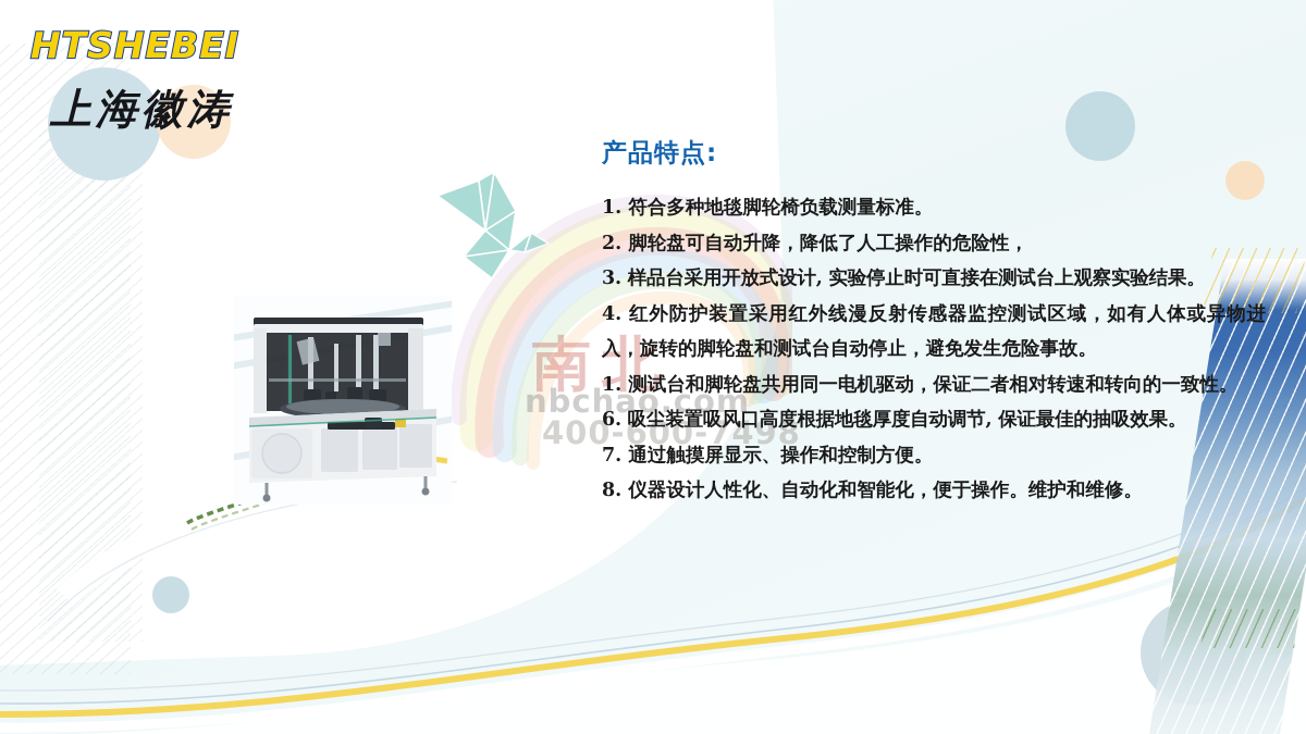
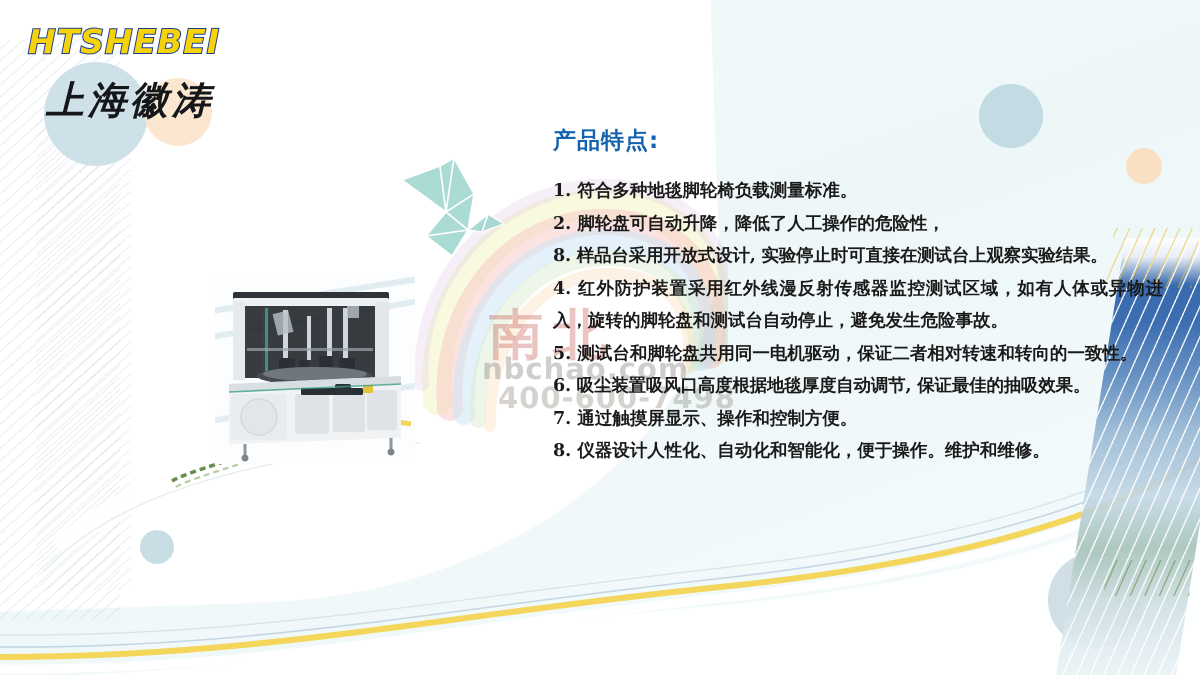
  HTSHEBEI
  上海徽涛
  南北
  nbchao.com
  400-600-7498
  产品特点:
  1. 符合多种地毯脚轮椅负载测量标准。
  2. 脚轮盘可自动升降，降低了人工操作的危险性，
- 3. 样品台采用开放式设计, 实验停止时可直接在测试台上观察实验结果。
+ 8. 样品台采用开放式设计, 实验停止时可直接在测试台上观察实验结果。
  4. 红外防护装置采用红外线漫反射传感器监控测试区域，如有人体或异物进入，旋转的脚轮盘和测试台自动停止，避免发生危险事故。
- 1. 测试台和脚轮盘共用同一电机驱动，保证二者相对转速和转向的一致性。
+ 5. 测试台和脚轮盘共用同一电机驱动，保证二者相对转速和转向的一致性。
  6. 吸尘装置吸风口高度根据地毯厚度自动调节, 保证最佳的抽吸效果。
  7. 通过触摸屏显示、操作和控制方便。
  8. 仪器设计人性化、自动化和智能化，便于操作。维护和维修。
